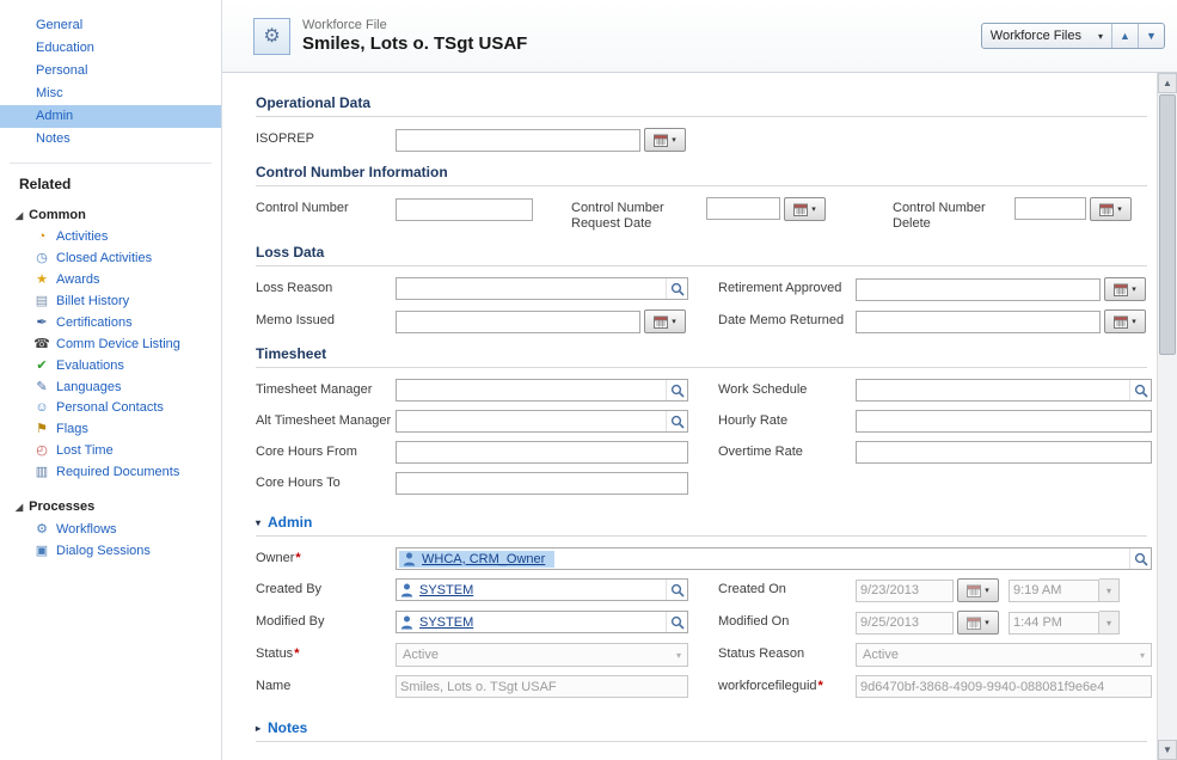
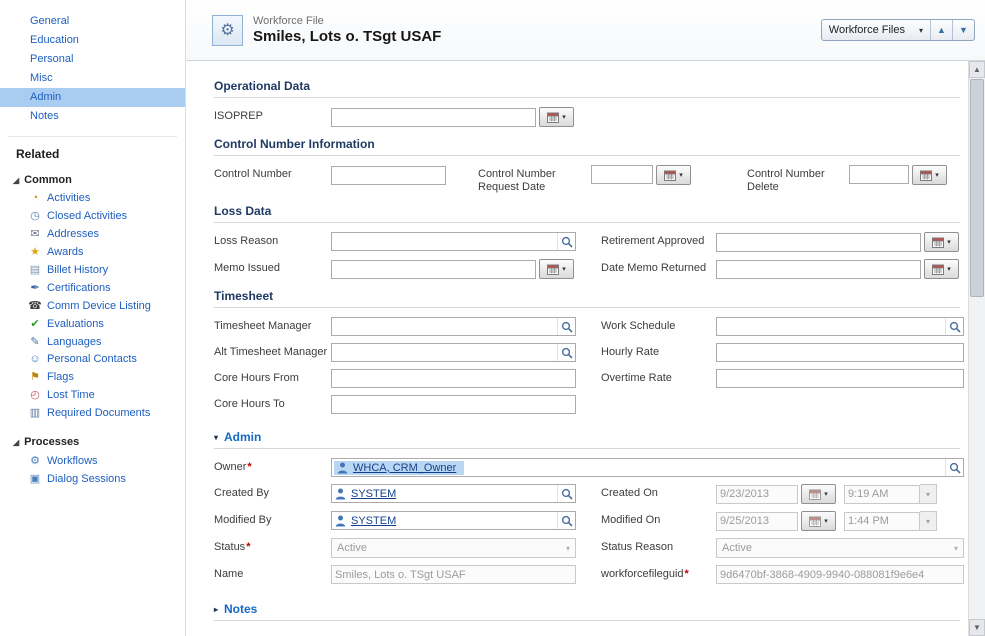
  General
  Education
  Personal
  Misc
  Admin
  Notes
  Related
  ◢
  Common
  ◔
  Activities
  ◷
  Closed Activities
+ ✉
+ Addresses
  ★
  Awards
  ▤
  Billet History
  ✒
  Certifications
  ☎
  Comm Device Listing
  ✔
  Evaluations
  ✎
  Languages
  ☺
  Personal Contacts
  ⚑
  Flags
  ◴
  Lost Time
  ▥
  Required Documents
  ◢
  Processes
  ⚙
  Workflows
  ▣
  Dialog Sessions
  ⚙
  Workforce File
  Smiles, Lots o. TSgt USAF
  Workforce Files
  ▾
  ▲
  ▼
  Operational Data
  ISOPREP
  Control Number Information
  Control Number
  Control Number Request Date
  Control Number Delete
  Loss Data
  Loss Reason
  Retirement Approved
  Memo Issued
  Date Memo Returned
  Timesheet
  Timesheet Manager
  Work Schedule
  Alt Timesheet Manager
  Hourly Rate
  Core Hours From
  Overtime Rate
  Core Hours To
  ▾
  Admin
  Owner*
  WHCA, CRM_Owner
  Created By
  SYSTEM
  Created On
  9/23/2013
  9:19 AM
  ▾
  Modified By
  SYSTEM
  Modified On
  9/25/2013
  1:44 PM
  ▾
  Status*
  Active
  ▾
  Status Reason
  Active
  ▾
  Name
  Smiles, Lots o. TSgt USAF
  workforcefileguid*
  9d6470bf-3868-4909-9940-088081f9e6e4
  ▸
  Notes
  ▲
  ▼
